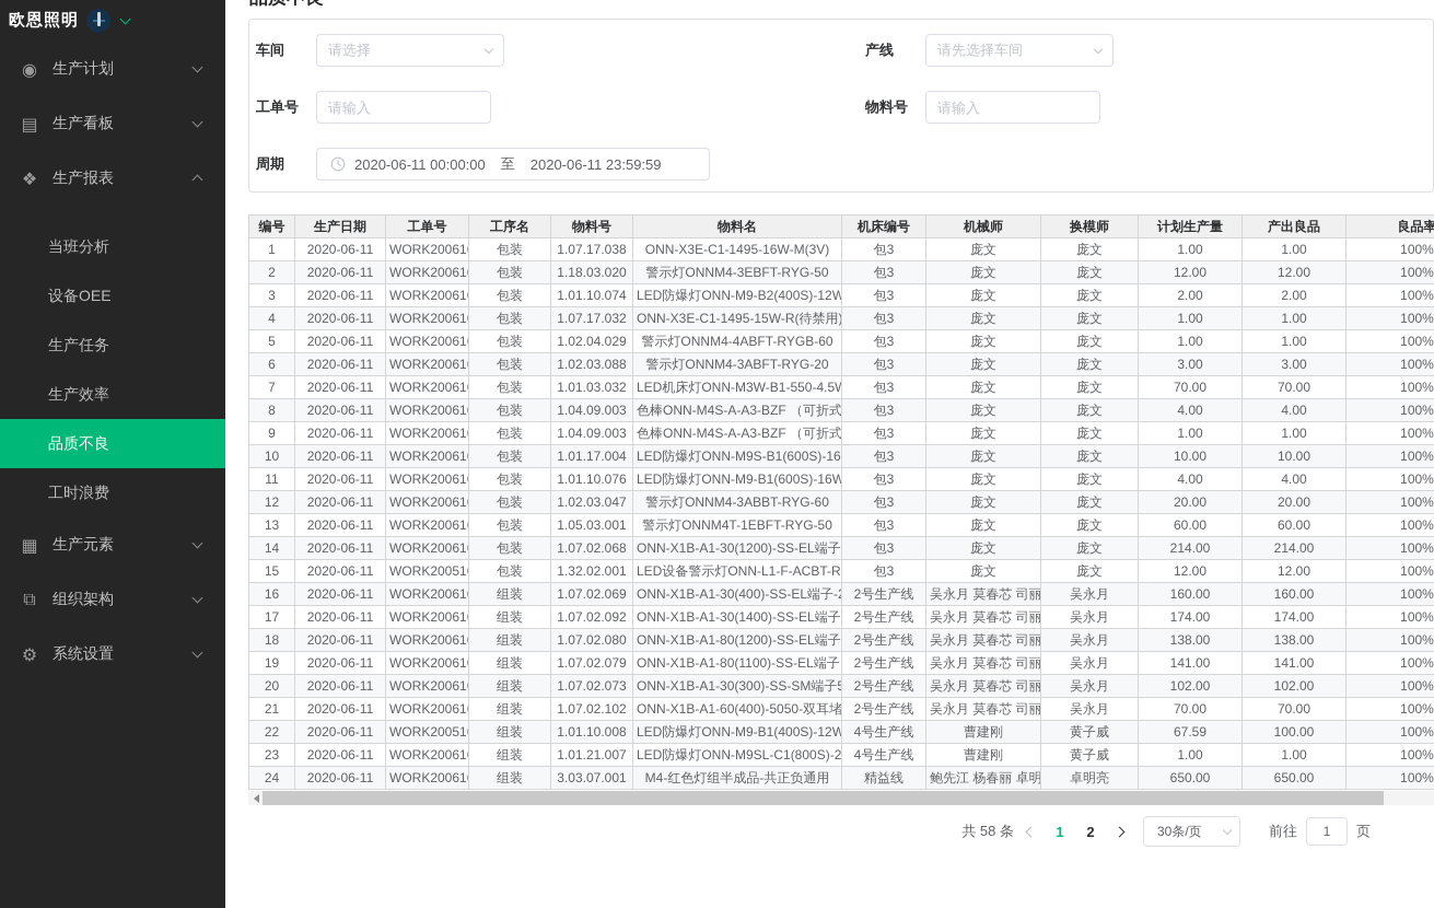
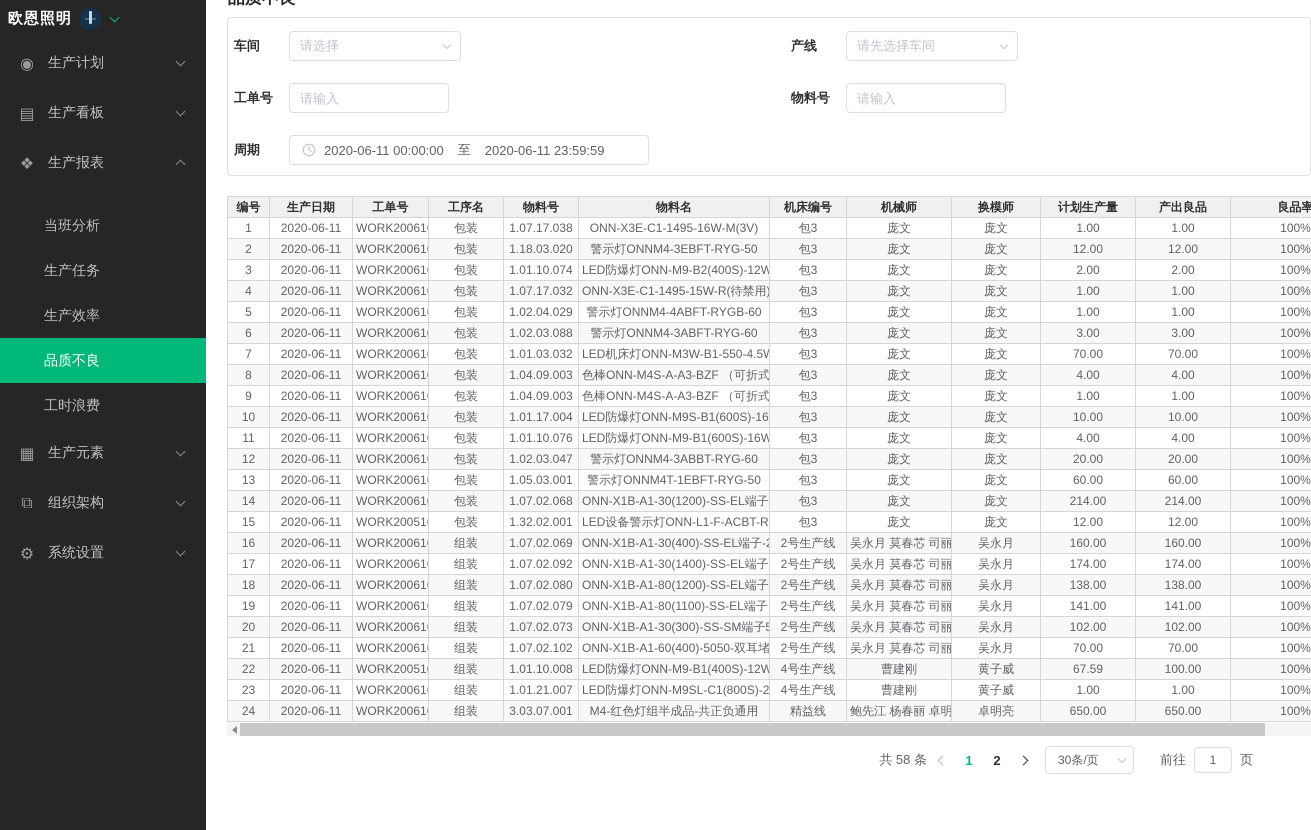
  欧恩照明
  ◉
  生产计划
  ▤
  生产看板
  ❖
  生产报表
  当班分析
- 设备OEE
  生产任务
  生产效率
  品质不良
  工时浪费
  ▦
  生产元素
  ⧉
  组织架构
  ⚙
  系统设置
  车间
  请选择
  产线
  请先选择车间
  工单号
  请输入
  物料号
  请输入
  周期
  2020-06-11 00:00:00
  至
  2020-06-11 23:59:59
  编号	生产日期	工单号	工序名	物料号	物料名	机床编号	机械师	换模师	计划生产量	产出良品	良品率
  1	2020-06-11	WORK20061	包装	1.07.17.038	ONN-X3E-C1-1495-16W-M(3V)	包3	庞文	庞文	1.00	1.00	100%
  2	2020-06-11	WORK20061	包装	1.18.03.020	警示灯ONNM4-3EBFT-RYG-50	包3	庞文	庞文	12.00	12.00	100%
  3	2020-06-11	WORK20061	包装	1.01.10.074	LED防爆灯ONN-M9-B2(400S)-12W	包3	庞文	庞文	2.00	2.00	100%
  4	2020-06-11	WORK20061	包装	1.07.17.032	ONN-X3E-C1-1495-15W-R(待禁用)	包3	庞文	庞文	1.00	1.00	100%
  5	2020-06-11	WORK20061	包装	1.02.04.029	警示灯ONNM4-4ABFT-RYGB-60	包3	庞文	庞文	1.00	1.00	100%
- 6	2020-06-11	WORK20061	包装	1.02.03.088	警示灯ONNM4-3ABFT-RYG-20	包3	庞文	庞文	3.00	3.00	100%
+ 6	2020-06-11	WORK20061	包装	1.02.03.088	警示灯ONNM4-3ABFT-RYG-60	包3	庞文	庞文	3.00	3.00	100%
  7	2020-06-11	WORK20061	包装	1.01.03.032	LED机床灯ONN-M3W-B1-550-4.5W	包3	庞文	庞文	70.00	70.00	100%
  8	2020-06-11	WORK20061	包装	1.04.09.003	色棒ONN-M4S-A-A3-BZF （可折式	包3	庞文	庞文	4.00	4.00	100%
  9	2020-06-11	WORK20061	包装	1.04.09.003	色棒ONN-M4S-A-A3-BZF （可折式	包3	庞文	庞文	1.00	1.00	100%
  10	2020-06-11	WORK20061	包装	1.01.17.004	LED防爆灯ONN-M9S-B1(600S)-16	包3	庞文	庞文	10.00	10.00	100%
  11	2020-06-11	WORK20061	包装	1.01.10.076	LED防爆灯ONN-M9-B1(600S)-16W	包3	庞文	庞文	4.00	4.00	100%
  12	2020-06-11	WORK20061	包装	1.02.03.047	警示灯ONNM4-3ABBT-RYG-60	包3	庞文	庞文	20.00	20.00	100%
  13	2020-06-11	WORK20061	包装	1.05.03.001	警示灯ONNM4T-1EBFT-RYG-50	包3	庞文	庞文	60.00	60.00	100%
  14	2020-06-11	WORK20061	包装	1.07.02.068	ONN-X1B-A1-30(1200)-SS-EL端子	包3	庞文	庞文	214.00	214.00	100%
  15	2020-06-11	WORK20051	包装	1.32.02.001	LED设备警示灯ONN-L1-F-ACBT-R	包3	庞文	庞文	12.00	12.00	100%
  16	2020-06-11	WORK20061	组装	1.07.02.069	ONN-X1B-A1-30(400)-SS-EL端子-2	2号生产线	吴永月 莫春芯 司丽	吴永月	160.00	160.00	100%
  17	2020-06-11	WORK20061	组装	1.07.02.092	ONN-X1B-A1-30(1400)-SS-EL端子	2号生产线	吴永月 莫春芯 司丽	吴永月	174.00	174.00	100%
  18	2020-06-11	WORK20061	组装	1.07.02.080	ONN-X1B-A1-80(1200)-SS-EL端子	2号生产线	吴永月 莫春芯 司丽	吴永月	138.00	138.00	100%
  19	2020-06-11	WORK20061	组装	1.07.02.079	ONN-X1B-A1-80(1100)-SS-EL端子	2号生产线	吴永月 莫春芯 司丽	吴永月	141.00	141.00	100%
  20	2020-06-11	WORK20061	组装	1.07.02.073	ONN-X1B-A1-30(300)-SS-SM端子5	2号生产线	吴永月 莫春芯 司丽	吴永月	102.00	102.00	100%
  21	2020-06-11	WORK20061	组装	1.07.02.102	ONN-X1B-A1-60(400)-5050-双耳堵	2号生产线	吴永月 莫春芯 司丽	吴永月	70.00	70.00	100%
  22	2020-06-11	WORK20051	组装	1.01.10.008	LED防爆灯ONN-M9-B1(400S)-12W	4号生产线	曹建刚	黄子威	67.59	100.00	100%
  23	2020-06-11	WORK20061	组装	1.01.21.007	LED防爆灯ONN-M9SL-C1(800S)-2	4号生产线	曹建刚	黄子威	1.00	1.00	100%
  24	2020-06-11	WORK20061	组装	3.03.07.001	M4-红色灯组半成品-共正负通用	精益线	鲍先江 杨春丽 卓明	卓明亮	650.00	650.00	100%
  共 58 条
  1
  2
  30条/页
  前往
  1
  页
